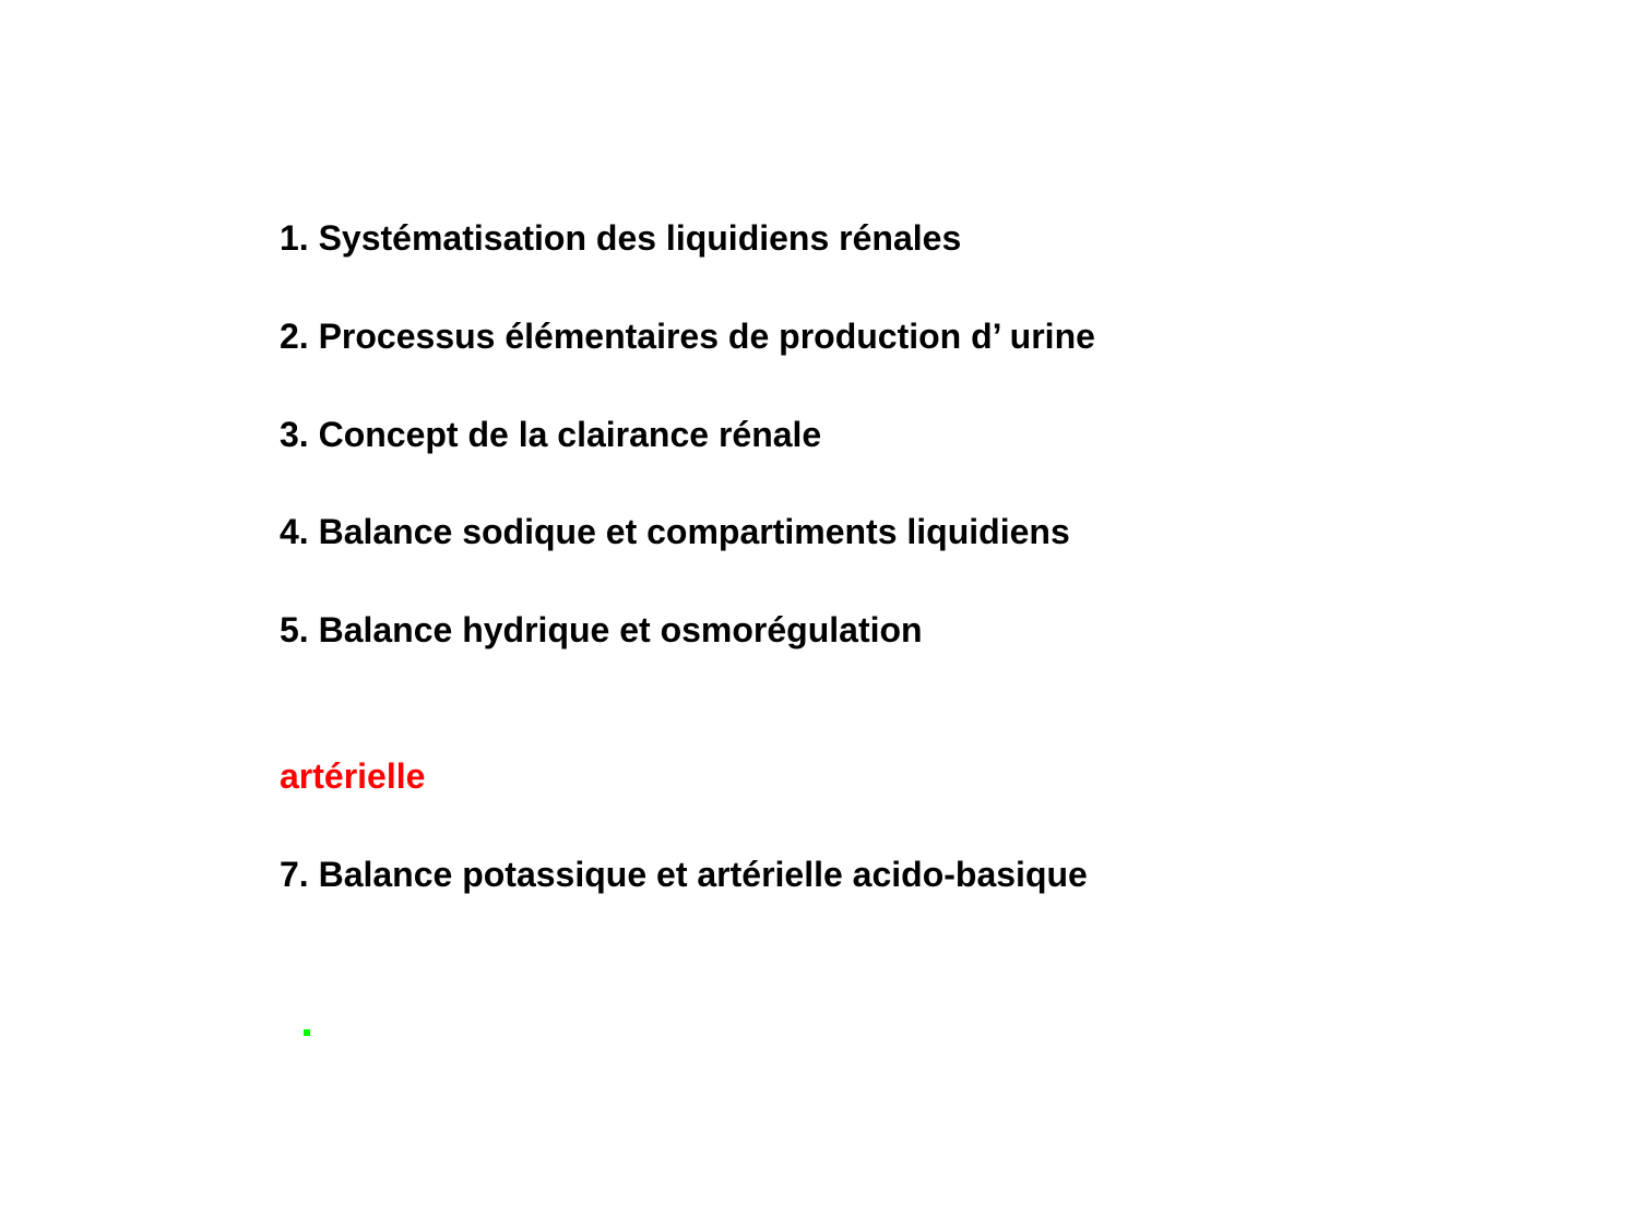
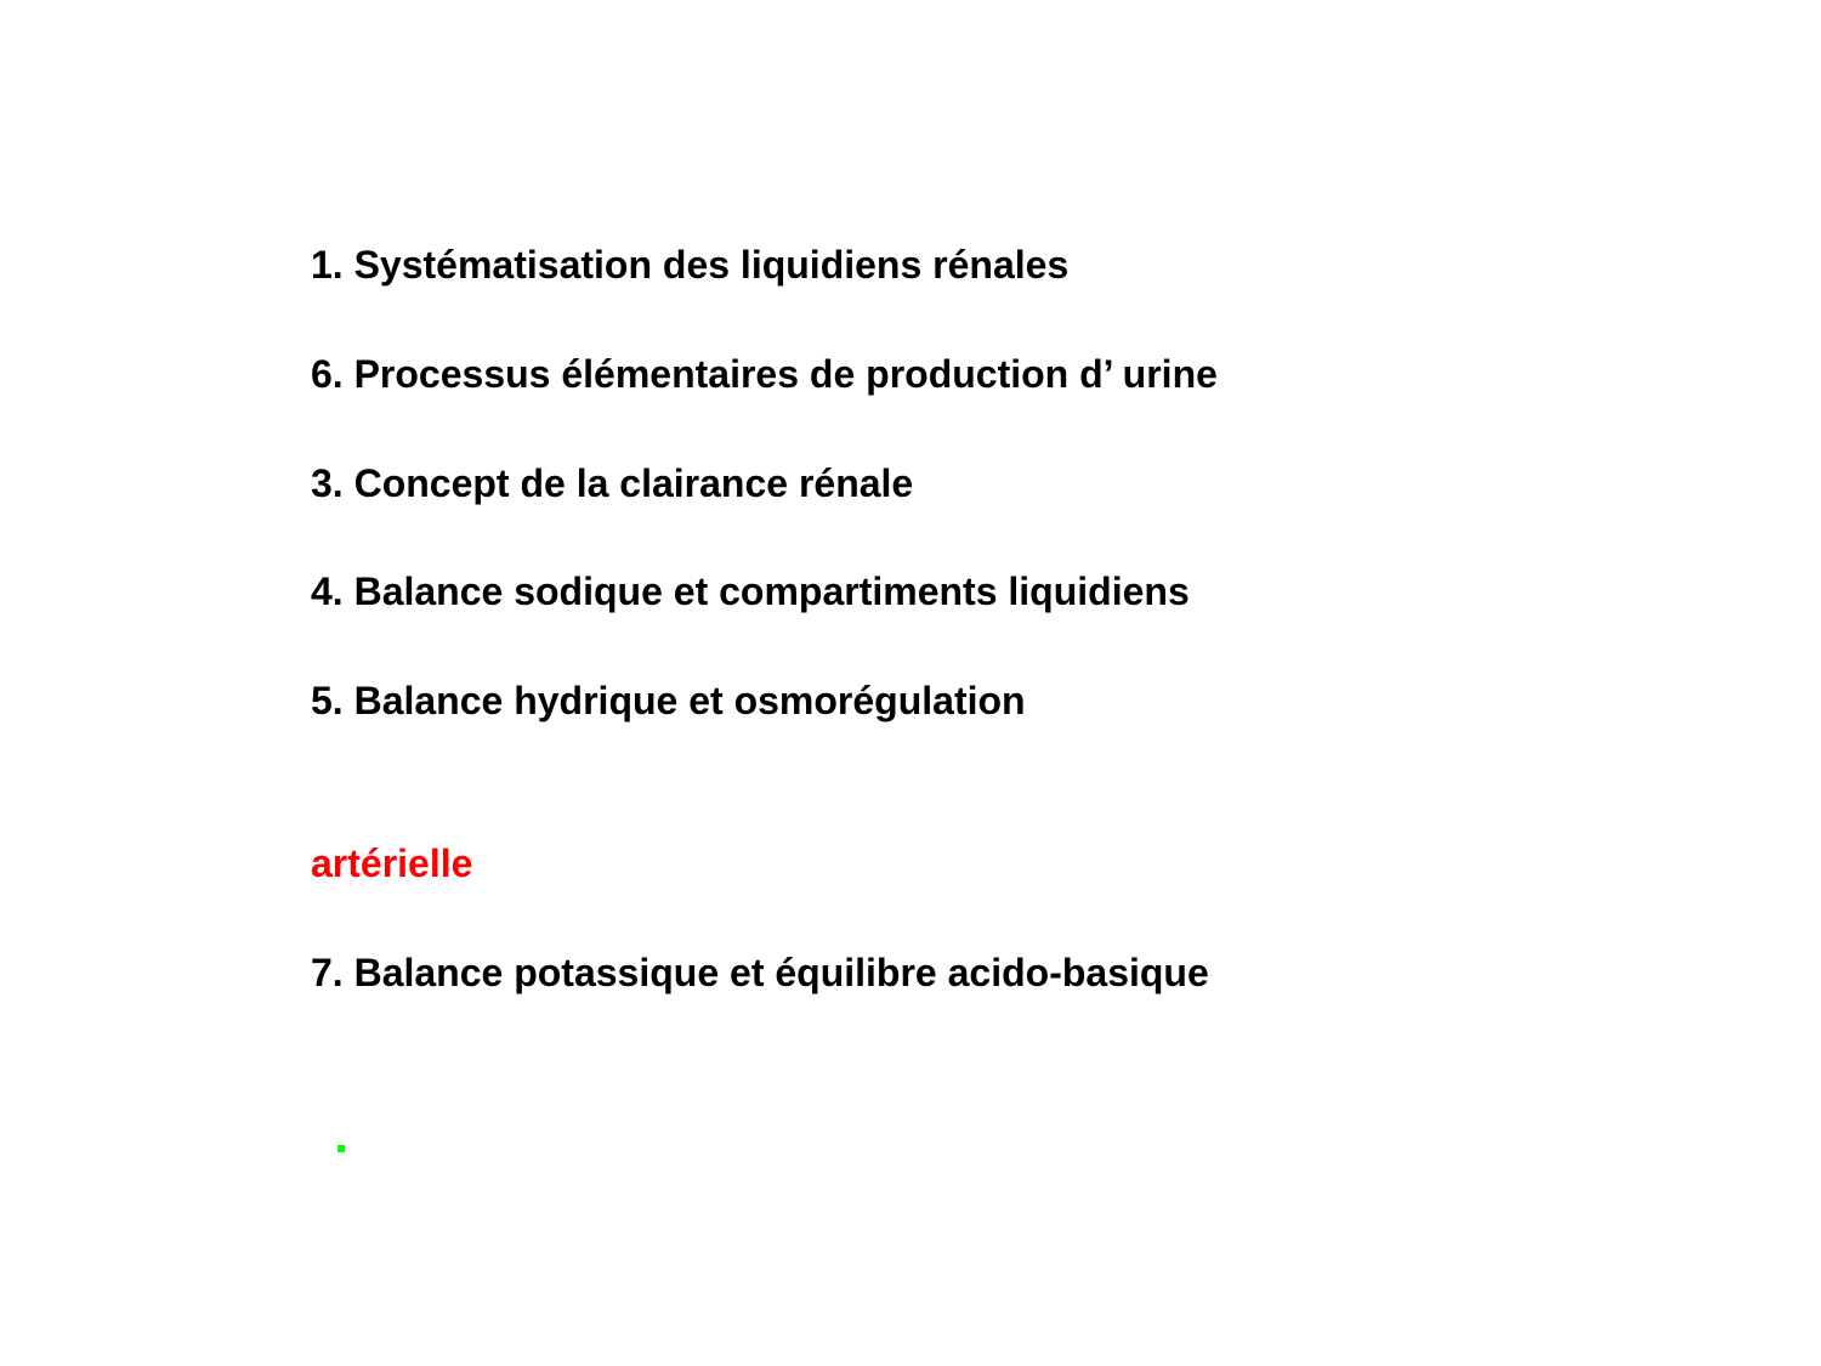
  1. Systématisation des liquidiens rénales
- 2. Processus élémentaires de production d’ urine
+ 6. Processus élémentaires de production d’ urine
  3. Concept de la clairance rénale
  4. Balance sodique et compartiments liquidiens
  5. Balance hydrique et osmorégulation
  artérielle
- 7. Balance potassique et artérielle acido-basique
+ 7. Balance potassique et équilibre acido-basique
